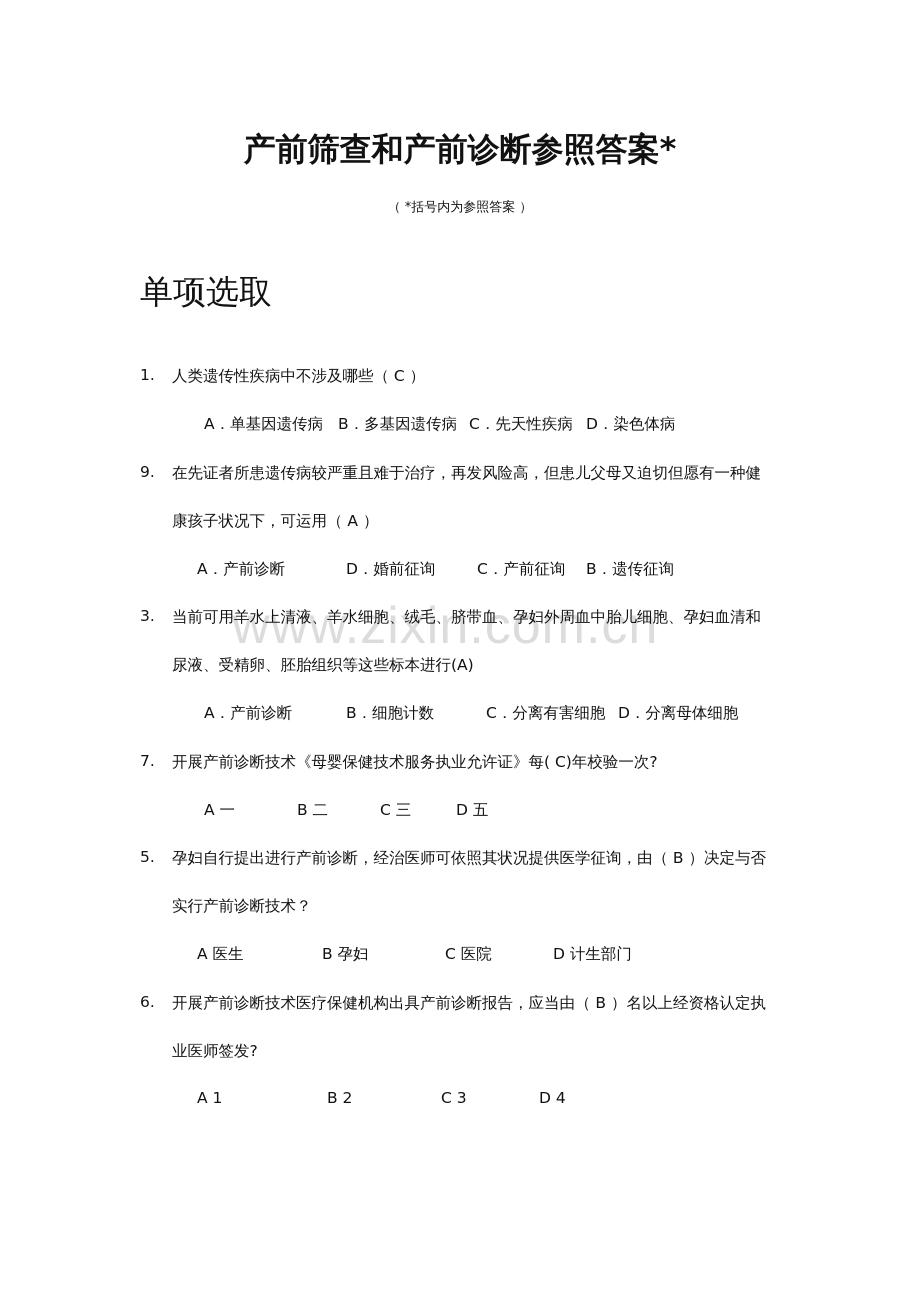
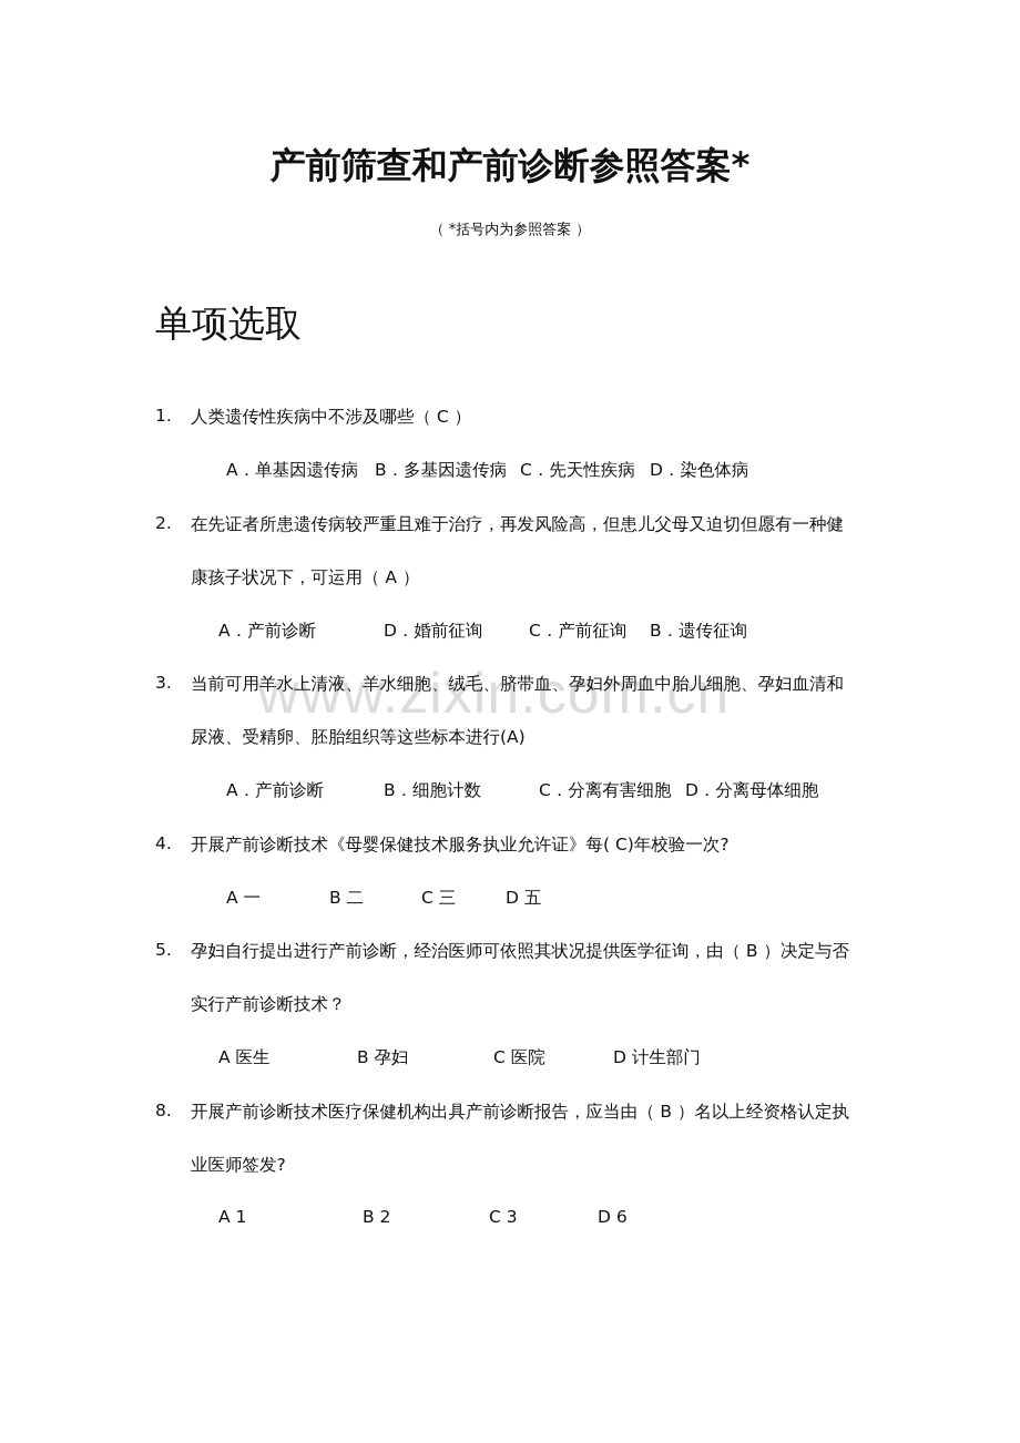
  产前筛查和产前诊断参照答案*
  （ *括号内为参照答案 ）
  单项选取
  www.zixin.com.cn
  1.
  人类遗传性疾病中不涉及哪些（ C ）
  A．单基因遗传病
  B．多基因遗传病
  C．先天性疾病
  D．染色体病
- 9.
+ 2.
  在先证者所患遗传病较严重且难于治疗，再发风险高，但患儿父母又迫切但愿有一种健
  康孩子状况下，可运用（ A ）
  A．产前诊断
  D．婚前征询
  C．产前征询
  B．遗传征询
  3.
  当前可用羊水上清液、羊水细胞、绒毛、脐带血、孕妇外周血中胎儿细胞、孕妇血清和
  尿液、受精卵、胚胎组织等这些标本进行(A)
  A．产前诊断
  B．细胞计数
  C．分离有害细胞
  D．分离母体细胞
- 7.
+ 4.
  开展产前诊断技术《母婴保健技术服务执业允许证》每( C)年校验一次?
  A 一
  B 二
  C 三
  D 五
  5.
  孕妇自行提出进行产前诊断，经治医师可依照其状况提供医学征询，由（ B ）决定与否
  实行产前诊断技术？
  A 医生
  B 孕妇
  C 医院
  D 计生部门
- 6.
+ 8.
  开展产前诊断技术医疗保健机构出具产前诊断报告，应当由（ B ）名以上经资格认定执
  业医师签发?
  A 1
  B 2
  C 3
- D 4
+ D 6
